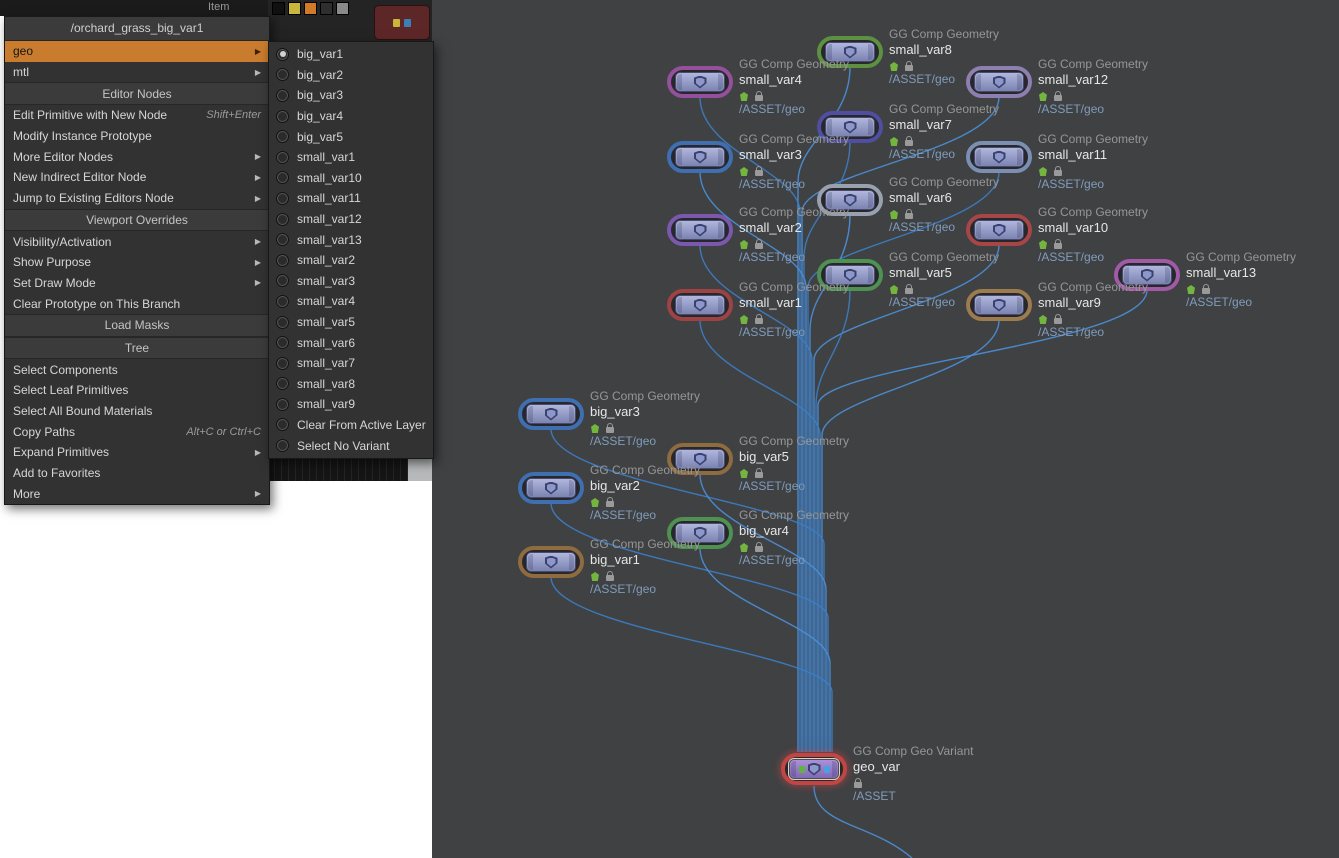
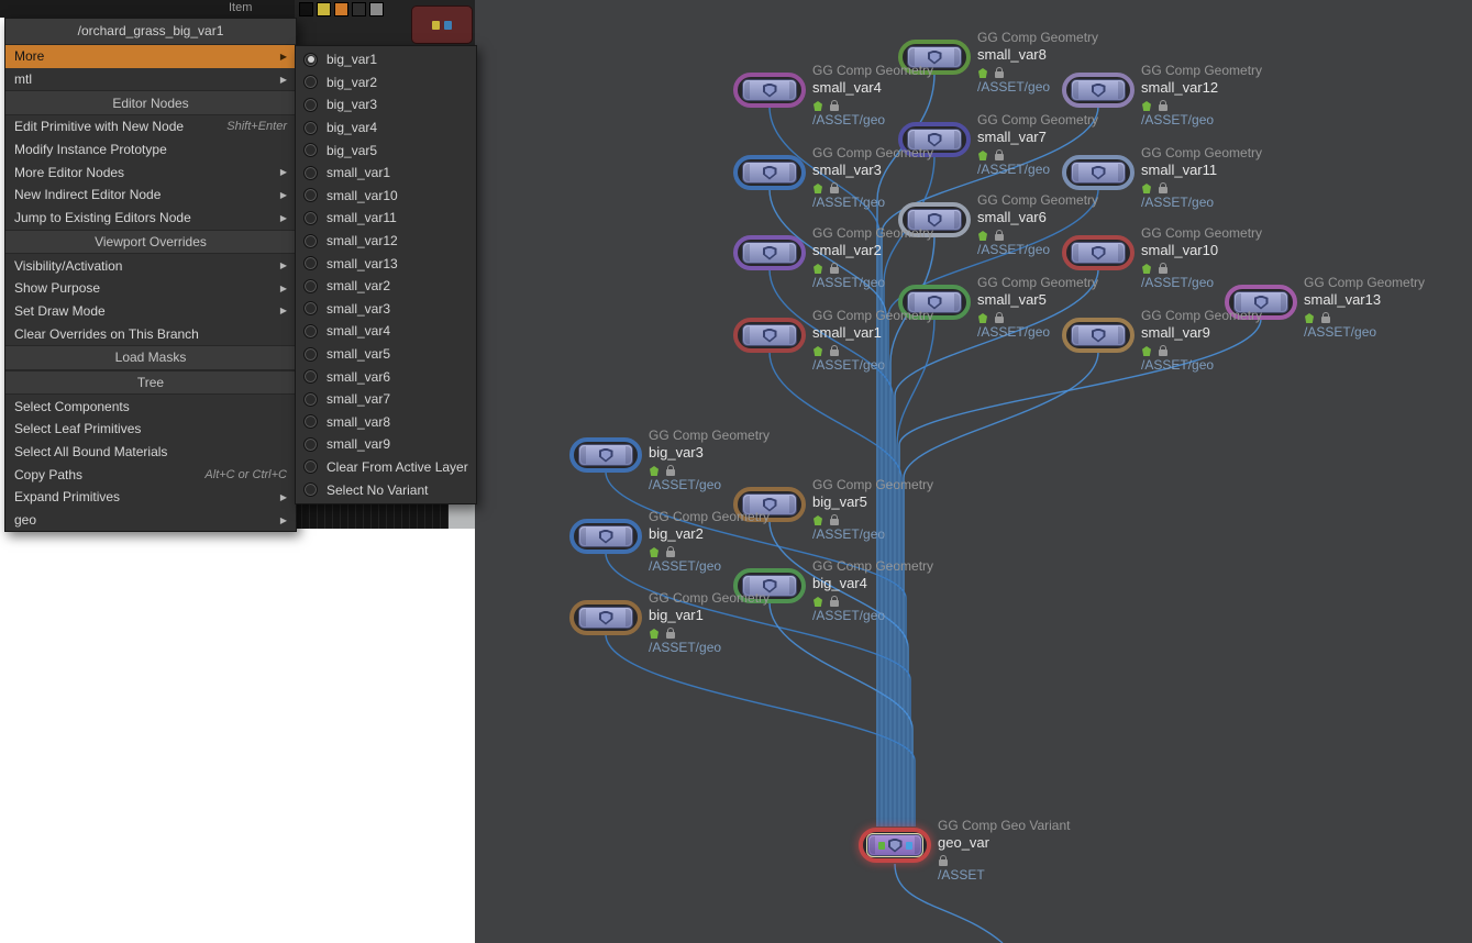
  GG Comp Geometry
  small_var8
  /ASSET/geo
  GG Comp Geometry
  small_var4
  /ASSET/geo
  GG Comp Geometry
  small_var12
  /ASSET/geo
  GG Comp Geometry
  small_var7
  /ASSET/geo
  GG Comp Geometry
  small_var3
  /ASSET/geo
  GG Comp Geometry
  small_var11
  /ASSET/geo
  GG Comp Geometry
  small_var6
  /ASSET/geo
  GG Comp Geometry
  small_var2
  /ASSET/geo
  GG Comp Geometry
  small_var10
  /ASSET/geo
  GG Comp Geometry
  small_var5
  /ASSET/geo
  GG Comp Geometry
  small_var13
  /ASSET/geo
  GG Comp Geometry
  small_var1
  /ASSET/geo
  GG Comp Geometry
  small_var9
  /ASSET/geo
  GG Comp Geometry
  big_var3
  /ASSET/geo
  GG Comp Geometry
  big_var5
  /ASSET/geo
  GG Comp Geometry
  big_var2
  /ASSET/geo
  GG Comp Geometry
  big_var4
  /ASSET/geo
  GG Comp Geometry
  big_var1
  /ASSET/geo
  GG Comp Geo Variant
  geo_var
  /ASSET
  Item
  /orchard_grass_big_var1
- geo
+ More
  ▶
  mtl
  ▶
  Editor Nodes
  Edit Primitive with New Node
  Shift+Enter
  Modify Instance Prototype
  More Editor Nodes
  ▶
  New Indirect Editor Node
  ▶
  Jump to Existing Editors Node
  ▶
  Viewport Overrides
  Visibility/Activation
  ▶
  Show Purpose
  ▶
  Set Draw Mode
  ▶
- Clear Prototype on This Branch
+ Clear Overrides on This Branch
  Load Masks
  Tree
  Select Components
  Select Leaf Primitives
  Select All Bound Materials
  Copy Paths
  Alt+C or Ctrl+C
  Expand Primitives
  ▶
- Add to Favorites
- More
+ geo
  ▶
  big_var1
  big_var2
  big_var3
  big_var4
  big_var5
  small_var1
  small_var10
  small_var11
  small_var12
  small_var13
  small_var2
  small_var3
  small_var4
  small_var5
  small_var6
  small_var7
  small_var8
  small_var9
  Clear From Active Layer
  Select No Variant
